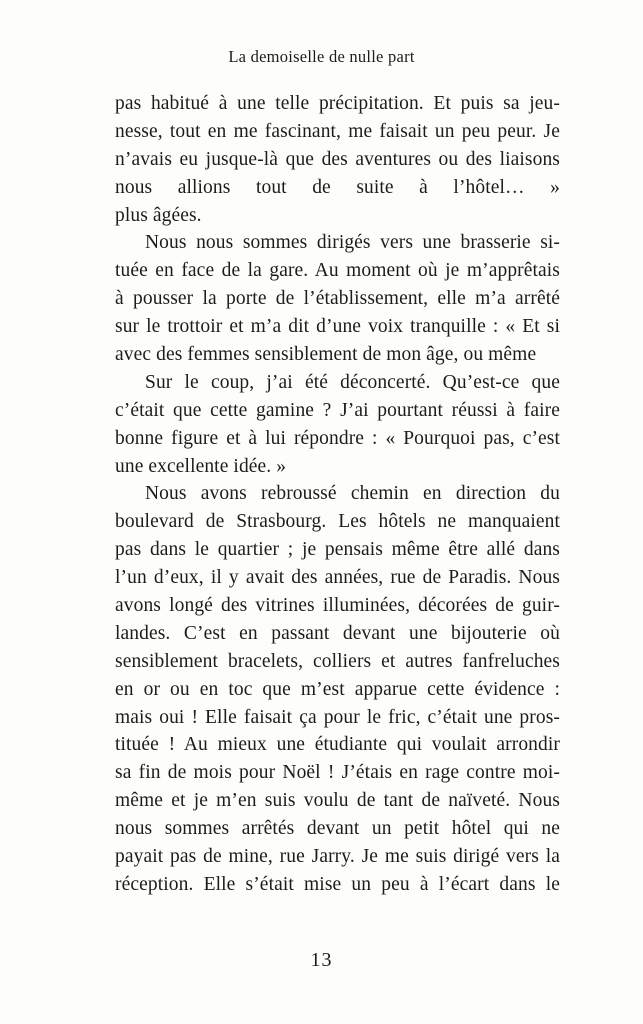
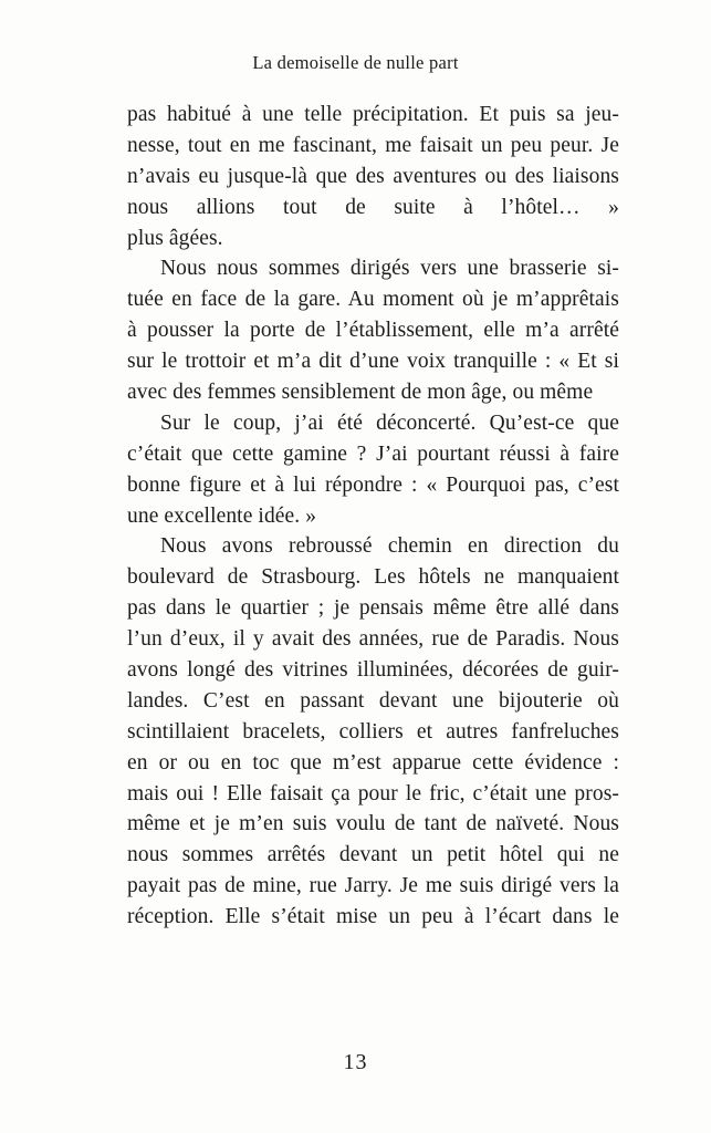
  La demoiselle de nulle part
  pas habitué à une telle précipitation. Et puis sa jeu-
  nesse, tout en me fascinant, me faisait un peu peur. Je
  n’avais eu jusque-là que des aventures ou des liaisons
  nous allions tout de suite à l’hôtel… »
  plus âgées.
  Nous nous sommes dirigés vers une brasserie si-
  tuée en face de la gare. Au moment où je m’apprêtais
  à pousser la porte de l’établissement, elle m’a arrêté
  sur le trottoir et m’a dit d’une voix tranquille : « Et si
  avec des femmes sensiblement de mon âge, ou même
  Sur le coup, j’ai été déconcerté. Qu’est-ce que
  c’était que cette gamine ? J’ai pourtant réussi à faire
  bonne figure et à lui répondre : « Pourquoi pas, c’est
  une excellente idée. »
  Nous avons rebroussé chemin en direction du
  boulevard de Strasbourg. Les hôtels ne manquaient
  pas dans le quartier ; je pensais même être allé dans
  l’un d’eux, il y avait des années, rue de Paradis. Nous
  avons longé des vitrines illuminées, décorées de guir-
  landes. C’est en passant devant une bijouterie où
- sensiblement bracelets, colliers et autres fanfreluches
+ scintillaient bracelets, colliers et autres fanfreluches
  en or ou en toc que m’est apparue cette évidence :
  mais oui ! Elle faisait ça pour le fric, c’était une pros-
- tituée ! Au mieux une étudiante qui voulait arrondir
- sa fin de mois pour Noël ! J’étais en rage contre moi-
  même et je m’en suis voulu de tant de naïveté. Nous
  nous sommes arrêtés devant un petit hôtel qui ne
  payait pas de mine, rue Jarry. Je me suis dirigé vers la
  réception. Elle s’était mise un peu à l’écart dans le
  13
